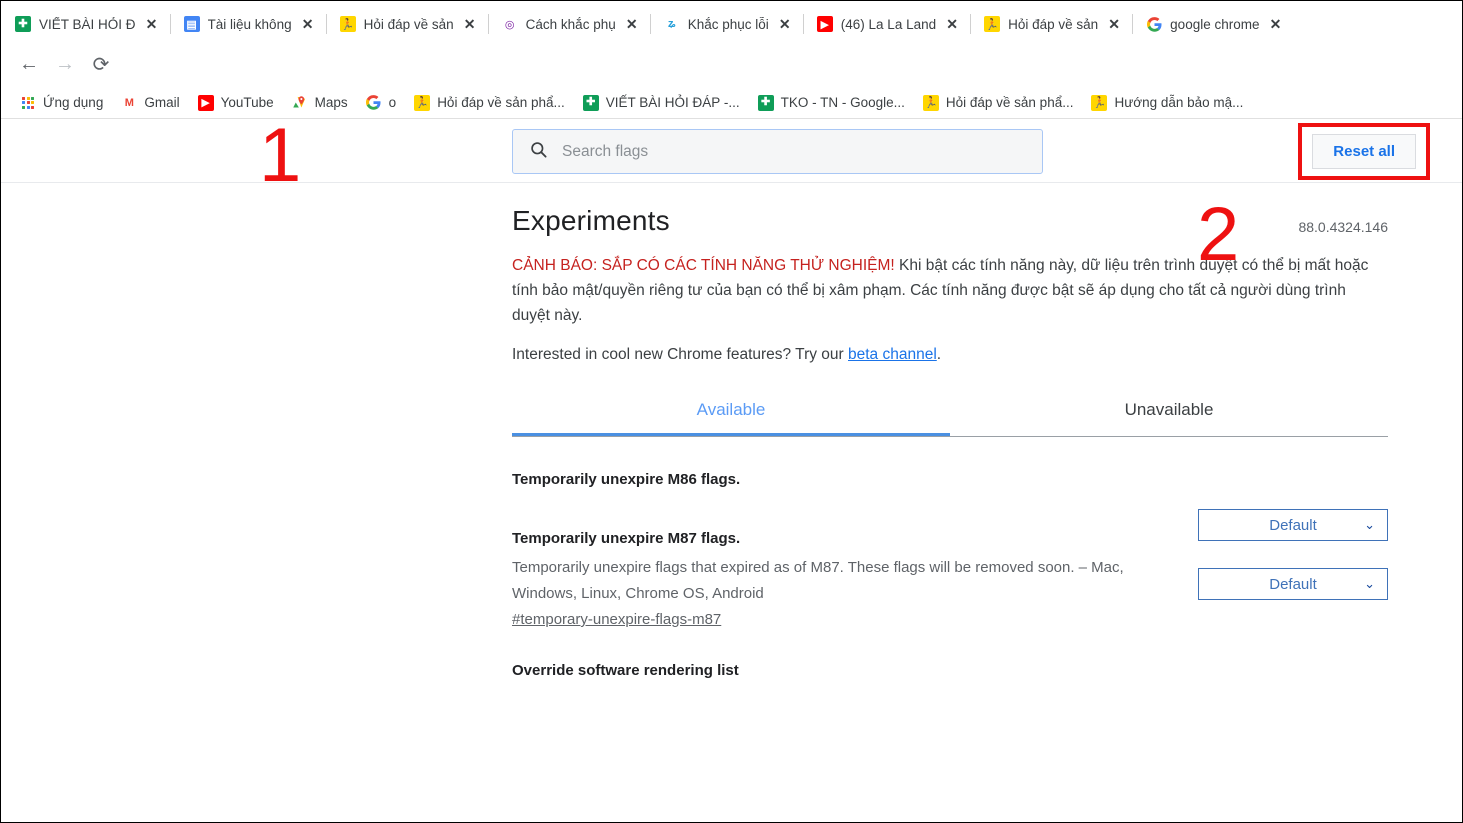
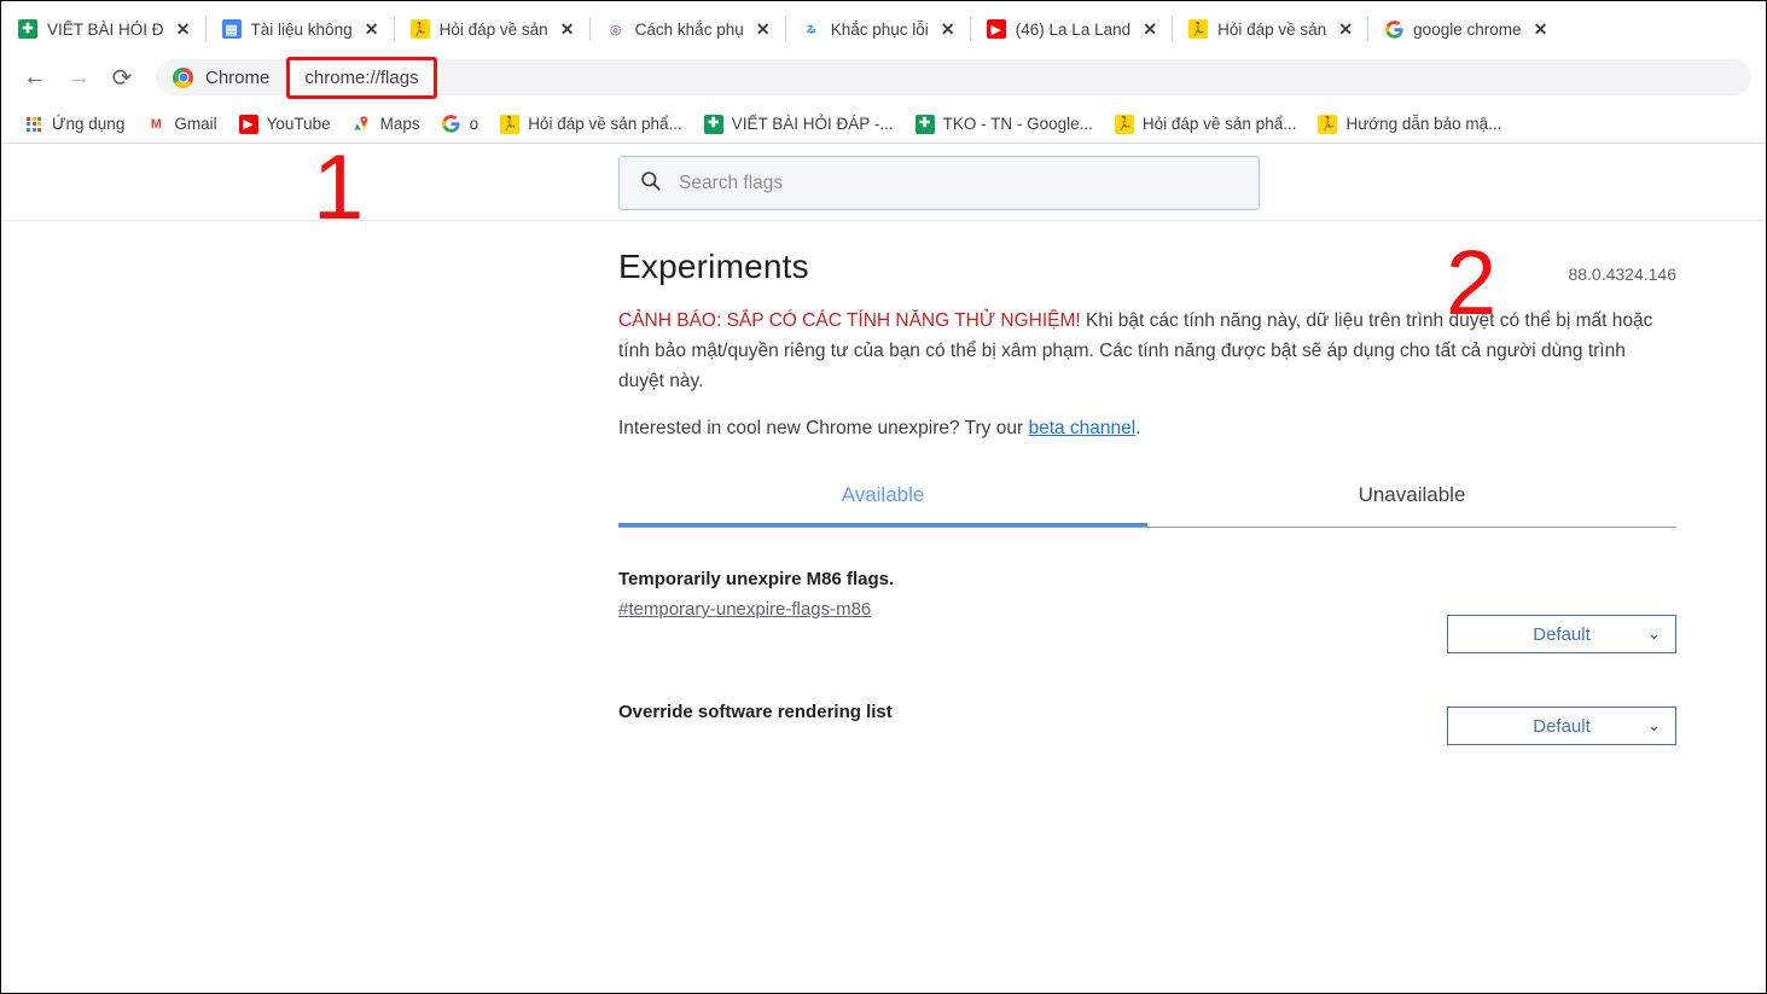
  ✚
  VIẾT BÀI HỎI Đ
  ✕
  ▤
  Tài liệu không
  ✕
  🏃
  Hỏi đáp về sản
  ✕
  ◎
  Cách khắc phụ
  ✕
  ʑ
  Khắc phục lỗi
  ✕
  ▶
  (46) La La Land
  ✕
  🏃
  Hỏi đáp về sản
  ✕
  google chrome
  ✕
  ←
  →
  ⟳
+ Chrome
+ chrome://flags
  Ứng dụng
  M
  Gmail
  ▶
  YouTube
  Maps
  o
  🏃
  Hỏi đáp về sản phẩ...
  ✚
  VIẾT BÀI HỎI ĐÁP -...
  ✚
  TKO - TN - Google...
  🏃
  Hỏi đáp về sản phẩ...
  🏃
  Hướng dẫn bảo mậ...
  Search flags
- Reset all
  88.0.4324.146
  Experiments
  CẢNH BÁO: SẮP CÓ CÁC TÍNH NĂNG THỬ NGHIỆM! Khi bật các tính năng này, dữ liệu trên trình duyệt có thể bị mất hoặc tính bảo mật/quyền riêng tư của bạn có thể bị xâm phạm. Các tính năng được bật sẽ áp dụng cho tất cả người dùng trình duyệt này.
- Interested in cool new Chrome features? Try our beta channel.
+ Interested in cool new Chrome unexpire? Try our beta channel.
  Available
  Unavailable
  Temporarily unexpire M86 flags.
+ #temporary-unexpire-flags-m86
  Default
  ⌄
- Temporarily unexpire M87 flags.
- Temporarily unexpire flags that expired as of M87. These flags will be removed soon. – Mac, Windows, Linux, Chrome OS, Android
- #temporary-unexpire-flags-m87
  Default
  ⌄
  Override software rendering list
  1
  2
